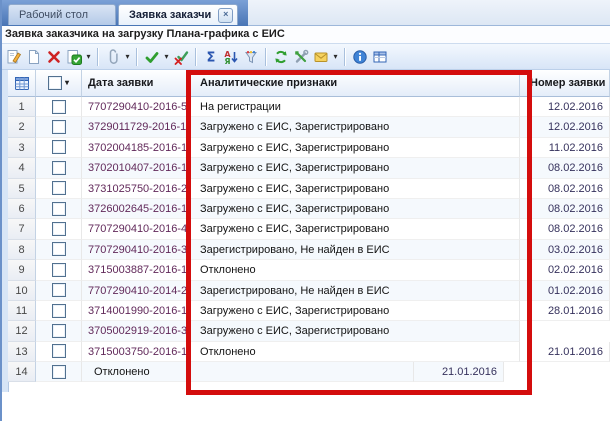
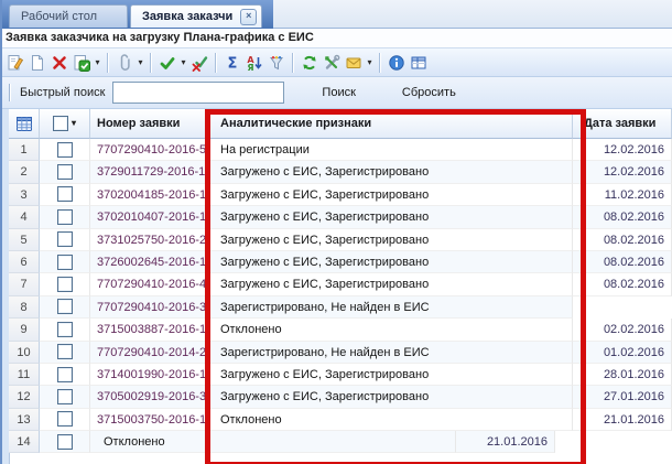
  Рабочий стол
  Заявка заказчи
  ×
  Заявка заказчика на загрузку Плана-графика с ЕИС
  ▾
  ▾
  ▾
  Σ
  А
  Я
  ▾
+ Быстрый поиск
+ Поиск
+ Сбросить
  ▾
- Дата заявки
+ Номер заявки
  Аналитические признаки
- Номер заявки
+ Дата заявки
  1
  7707290410-2016-5
  На регистрации
  12.02.2016
  2
  3729011729-2016-1
  Загружено с ЕИС, Зарегистрировано
  12.02.2016
  3
  3702004185-2016-1
  Загружено с ЕИС, Зарегистрировано
  11.02.2016
  4
  3702010407-2016-1
  Загружено с ЕИС, Зарегистрировано
  08.02.2016
  5
  3731025750-2016-2
  Загружено с ЕИС, Зарегистрировано
  08.02.2016
  6
  3726002645-2016-1
  Загружено с ЕИС, Зарегистрировано
  08.02.2016
  7
  7707290410-2016-4
  Загружено с ЕИС, Зарегистрировано
  08.02.2016
  8
  7707290410-2016-3
  Зарегистрировано, Не найден в ЕИС
- 03.02.2016
  9
  3715003887-2016-1
  Отклонено
  02.02.2016
  10
  7707290410-2014-2
  Зарегистрировано, Не найден в ЕИС
  01.02.2016
  11
  3714001990-2016-1
  Загружено с ЕИС, Зарегистрировано
  28.01.2016
  12
  3705002919-2016-3
  Загружено с ЕИС, Зарегистрировано
+ 27.01.2016
  13
  3715003750-2016-1
  Отклонено
  21.01.2016
  14
  Отклонено
  21.01.2016
